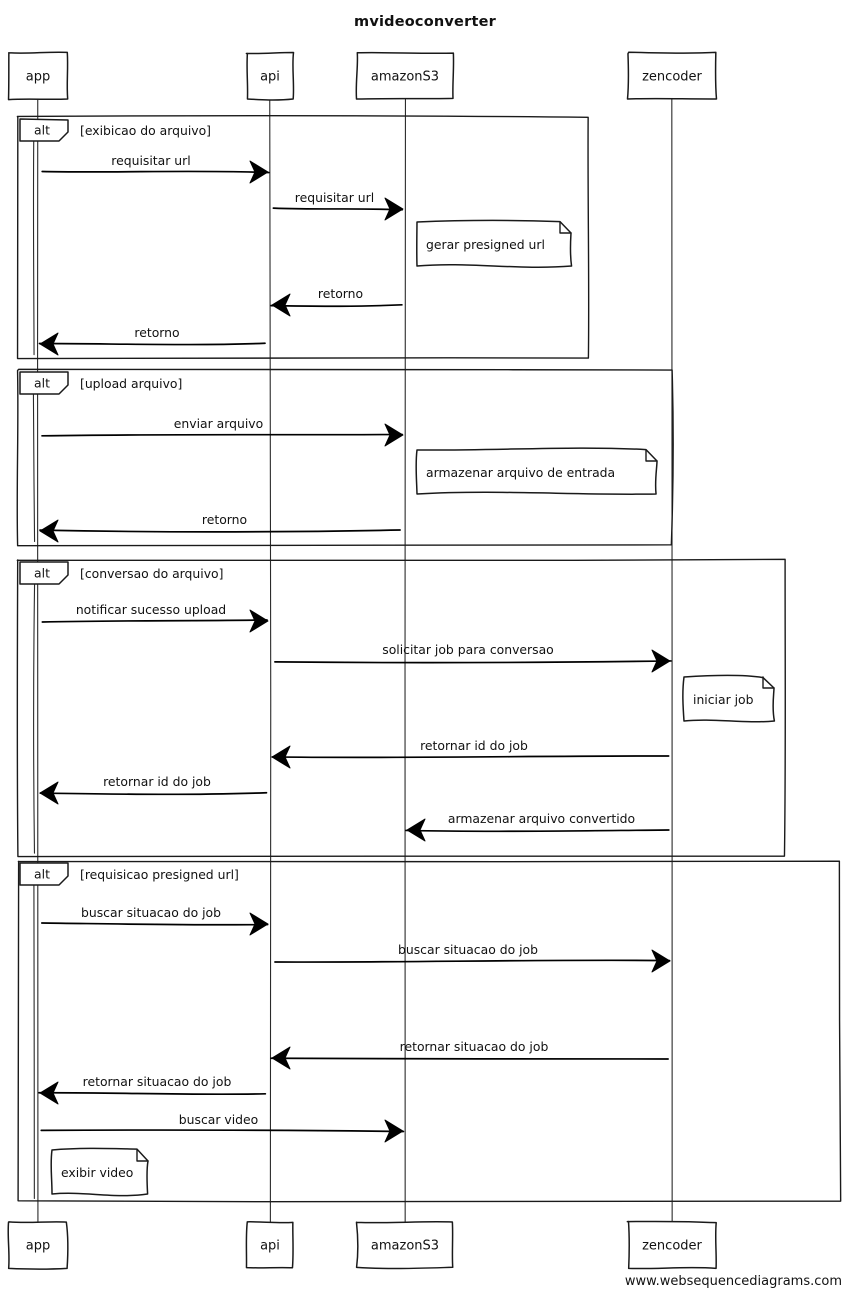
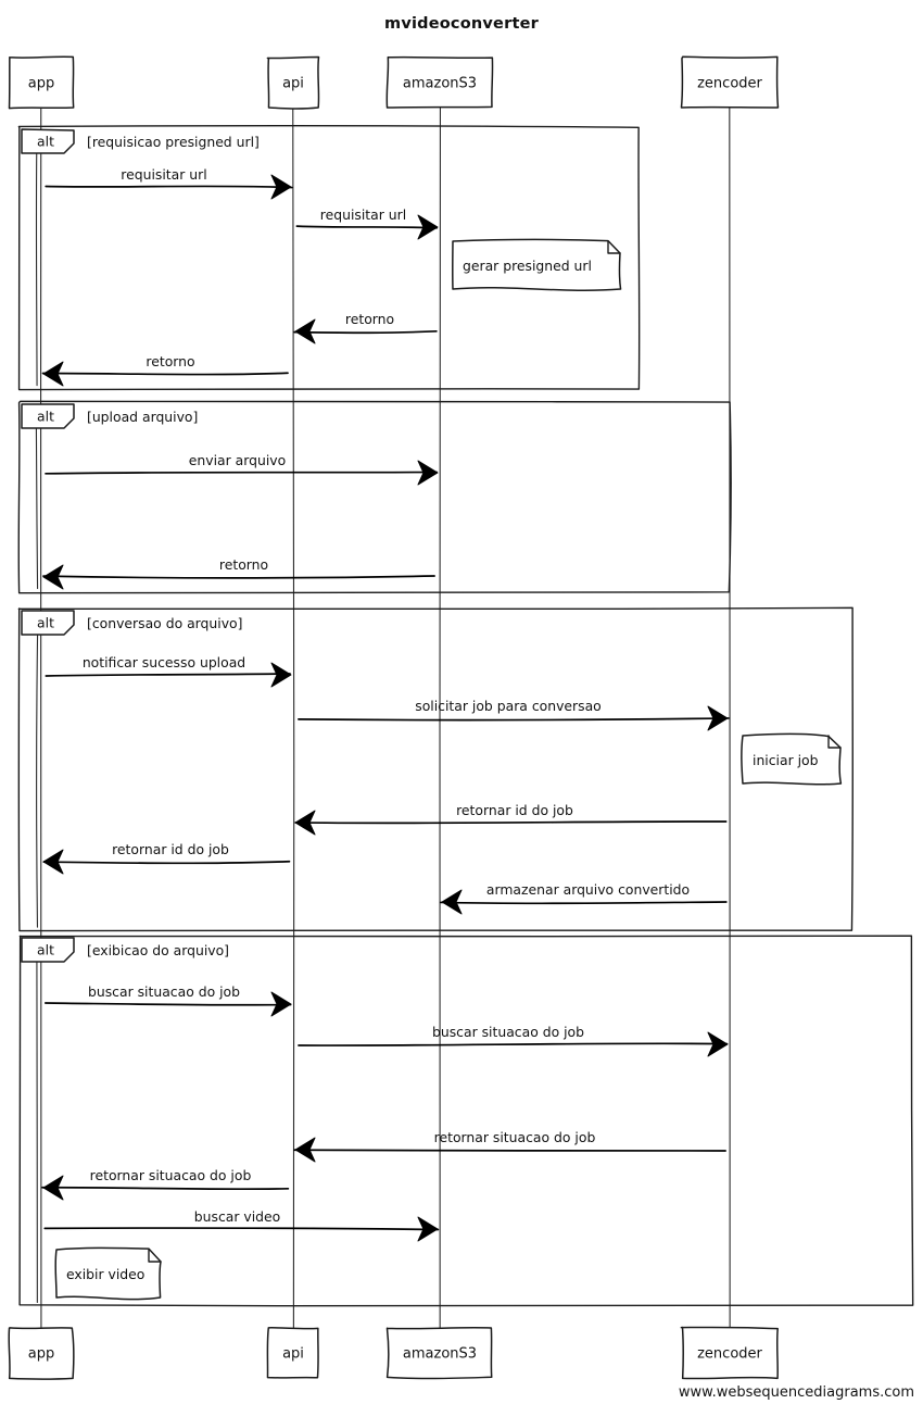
  mvideoconverter
  alt
- [exibicao do arquivo]
+ [requisicao presigned url]
  alt
  [upload arquivo]
  alt
  [conversao do arquivo]
  alt
- [requisicao presigned url]
+ [exibicao do arquivo]
  requisitar url
  requisitar url
  retorno
  retorno
  enviar arquivo
  retorno
  notificar sucesso upload
  solicitar job para conversao
  retornar id do job
  retornar id do job
  armazenar arquivo convertido
  buscar situacao do job
  buscar situacao do job
  retornar situacao do job
  retornar situacao do job
  buscar video
  gerar presigned url
- armazenar arquivo de entrada
  iniciar job
  exibir video
  app
  app
  api
  api
  amazonS3
  amazonS3
  zencoder
  zencoder
  www.websequencediagrams.com
